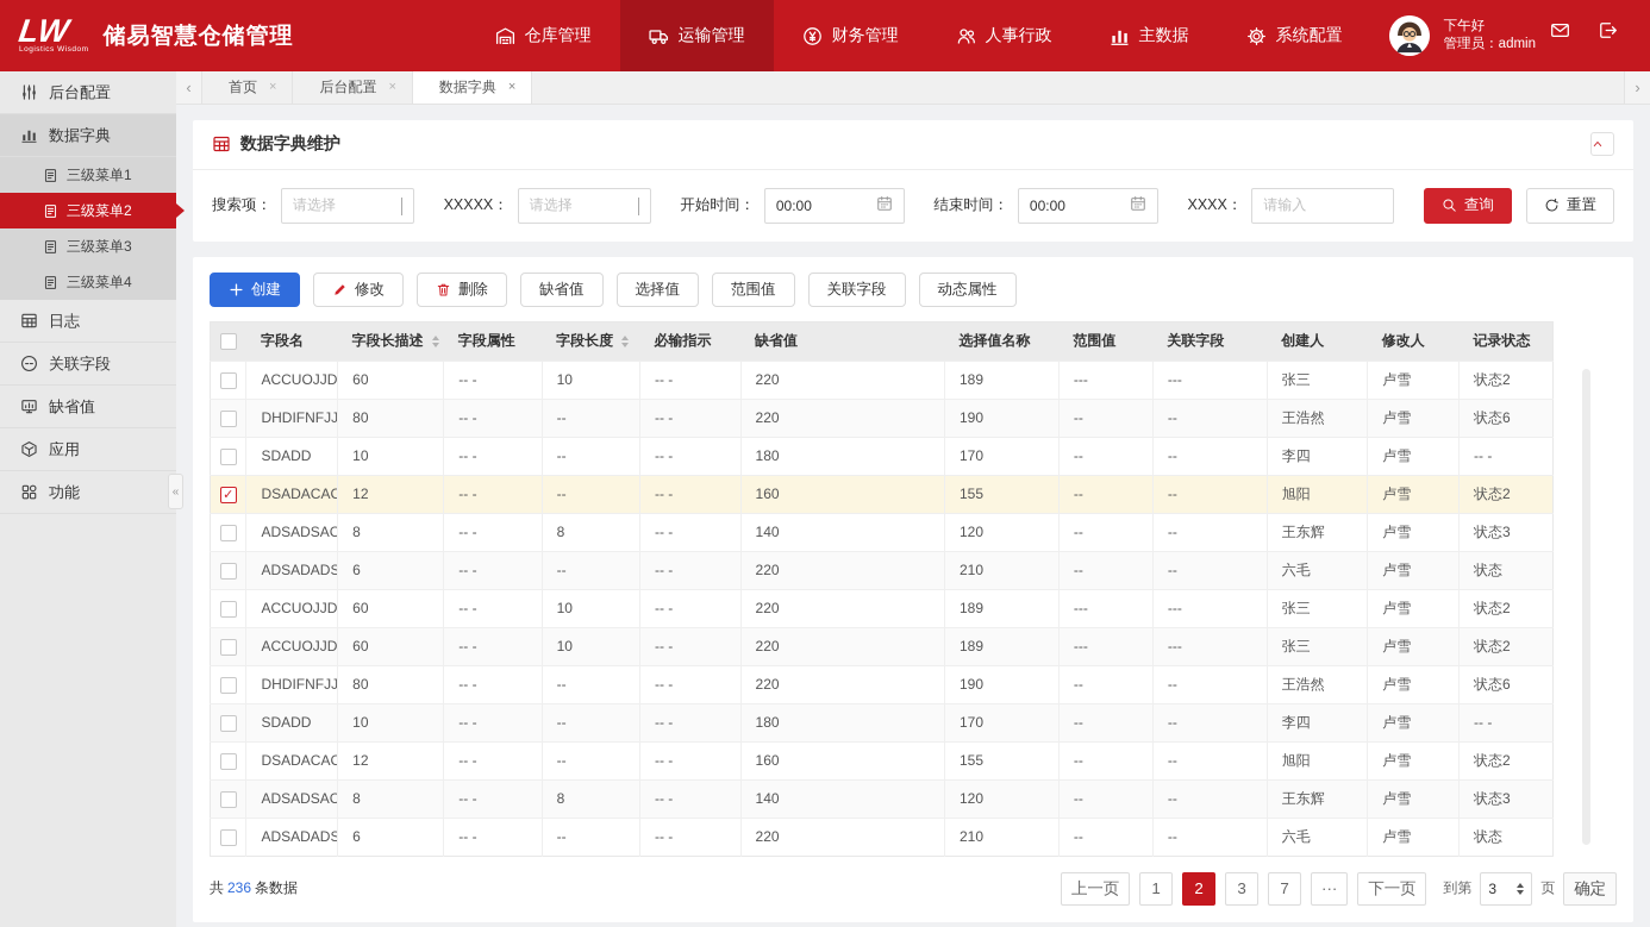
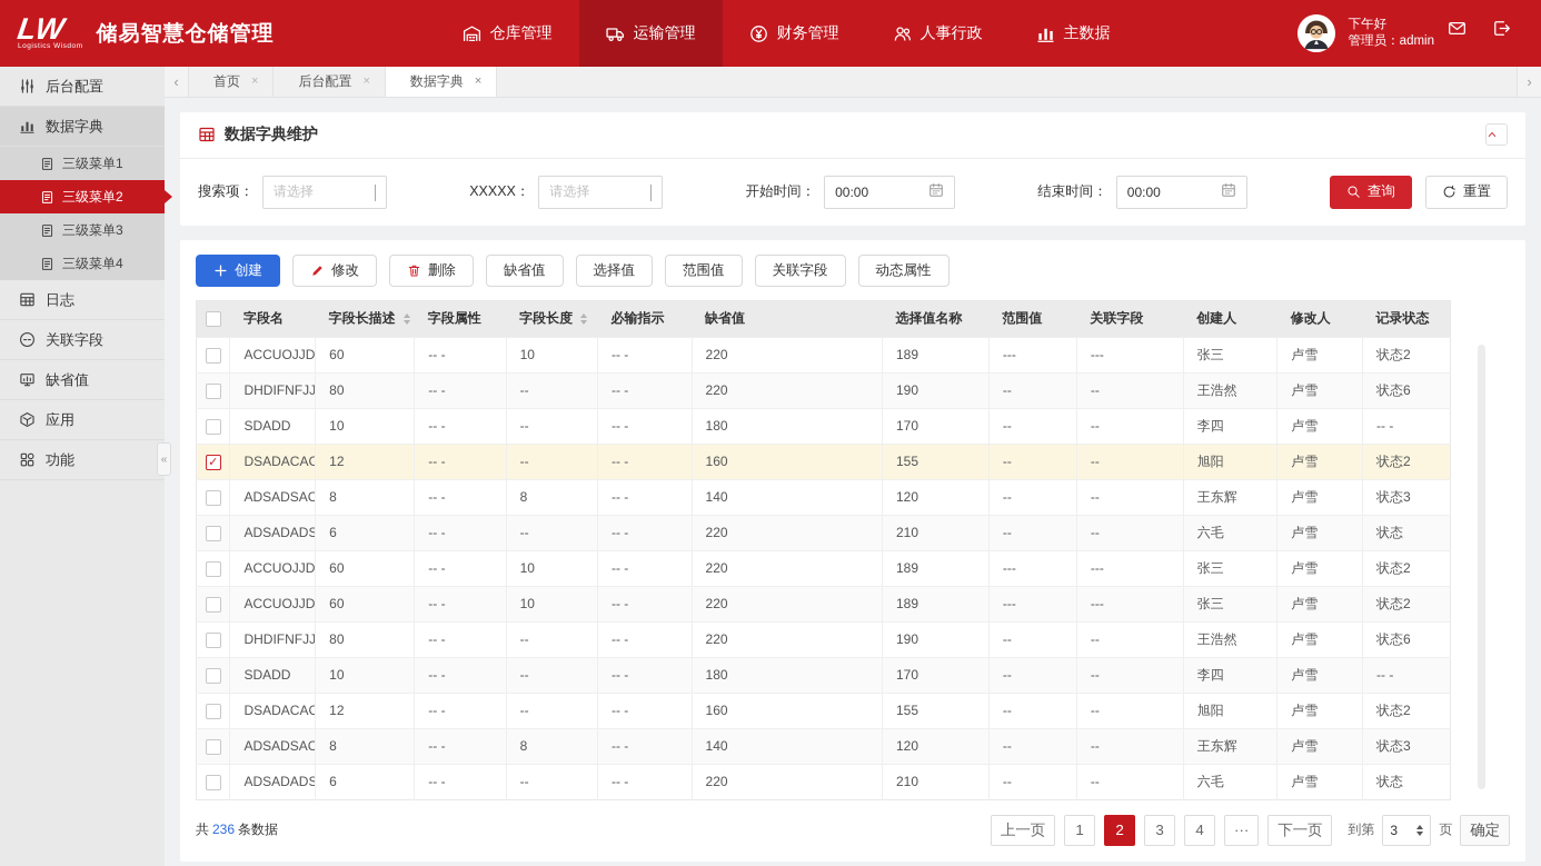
  储易智慧仓储管理
  仓库管理
  运输管理
  财务管理
  人事行政
  主数据
- 系统配置
  下午好
  管理员：admin
  后台配置
  数据字典
  三级菜单1
  三级菜单2
  三级菜单3
  三级菜单4
  日志
  关联字段
  缺省值
  应用
  功能
  «
  ‹
  首页
  ×
  后台配置
  ×
  数据字典
  ×
  ›
  数据字典维护
  搜索项：
  请选择
  XXXXX：
  请选择
  开始时间：
  00:00
  结束时间：
  00:00
- XXXX：
- 请输入
  查询
  重置
  创建
  修改
  删除
  缺省值
  选择值
  范围值
  关联字段
  动态属性
  	字段名	字段长描述	字段属性	字段长度	必输指示	缺省值	选择值名称	范围值	关联字段	创建人	修改人	记录状态
  	ACCUOJJD	60	-- -	10	-- -	220	189	---	---	张三	卢雪	状态2
  	DHDIFNFJJ	80	-- -	--	-- -	220	190	--	--	王浩然	卢雪	状态6
  	SDADD	10	-- -	--	-- -	180	170	--	--	李四	卢雪	-- -
  ✓	DSADACAC	12	-- -	--	-- -	160	155	--	--	旭阳	卢雪	状态2
  	ADSADSAC	8	-- -	8	-- -	140	120	--	--	王东辉	卢雪	状态3
  	ADSADADS	6	-- -	--	-- -	220	210	--	--	六毛	卢雪	状态
  	ACCUOJJD	60	-- -	10	-- -	220	189	---	---	张三	卢雪	状态2
  	ACCUOJJD	60	-- -	10	-- -	220	189	---	---	张三	卢雪	状态2
  	DHDIFNFJJ	80	-- -	--	-- -	220	190	--	--	王浩然	卢雪	状态6
  	SDADD	10	-- -	--	-- -	180	170	--	--	李四	卢雪	-- -
  	DSADACAC	12	-- -	--	-- -	160	155	--	--	旭阳	卢雪	状态2
  	ADSADSAC	8	-- -	8	-- -	140	120	--	--	王东辉	卢雪	状态3
  	ADSADADS	6	-- -	--	-- -	220	210	--	--	六毛	卢雪	状态
  共 236 条数据
  上一页
  1
  2
  3
- 7
+ 4
  ···
  下一页
  到第
  3
  页
  确定
